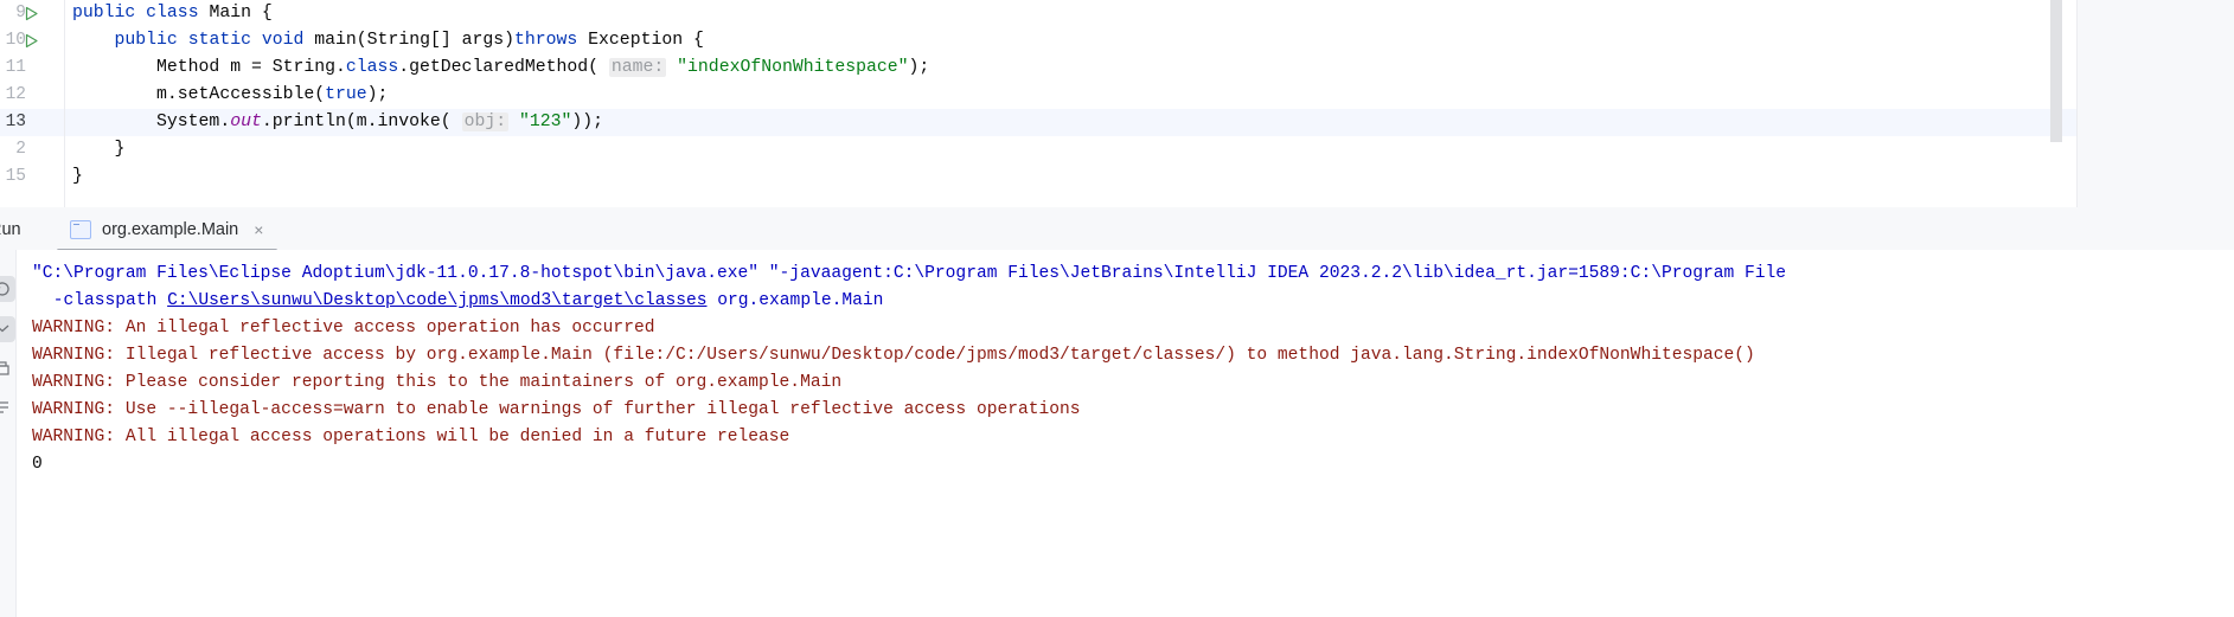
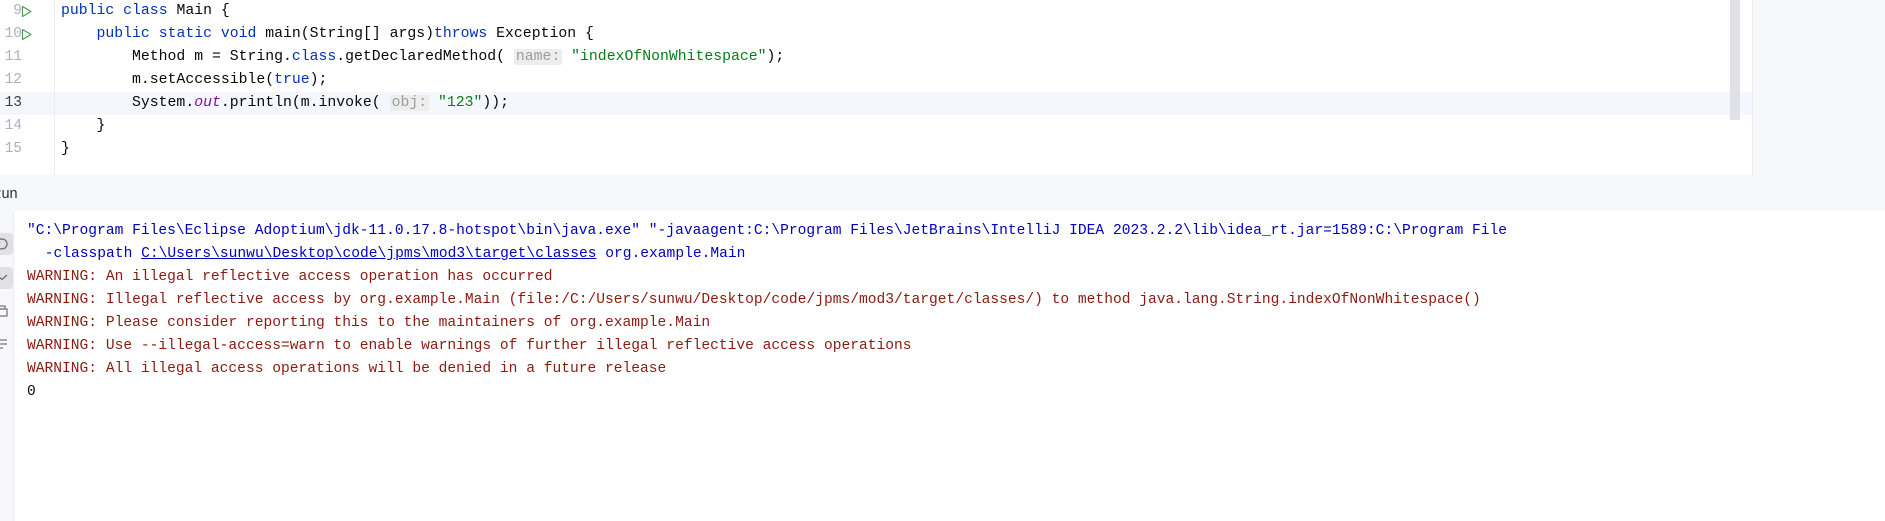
  9
  public class Main {
  10
  public static void main(String[] args)throws Exception {
  11
  Method m = String.class.getDeclaredMethod( name: "indexOfNonWhitespace");
  12
  m.setAccessible(true);
  13
  System.out.println(m.invoke( obj: "123"));
- 2
+ 14
  }
  15
  }
- org.example.Main
- ×
  "C:\Program Files\Eclipse Adoptium\jdk-11.0.17.8-hotspot\bin\java.exe" "-javaagent:C:\Program Files\JetBrains\IntelliJ IDEA 2023.2.2\lib\idea_rt.jar=1589:C:\Program File
  -classpath C:\Users\sunwu\Desktop\code\jpms\mod3\target\classes org.example.Main
  WARNING: An illegal reflective access operation has occurred
  WARNING: Illegal reflective access by org.example.Main (file:/C:/Users/sunwu/Desktop/code/jpms/mod3/target/classes/) to method java.lang.String.indexOfNonWhitespace()
  WARNING: Please consider reporting this to the maintainers of org.example.Main
  WARNING: Use --illegal-access=warn to enable warnings of further illegal reflective access operations
  WARNING: All illegal access operations will be denied in a future release
  0
